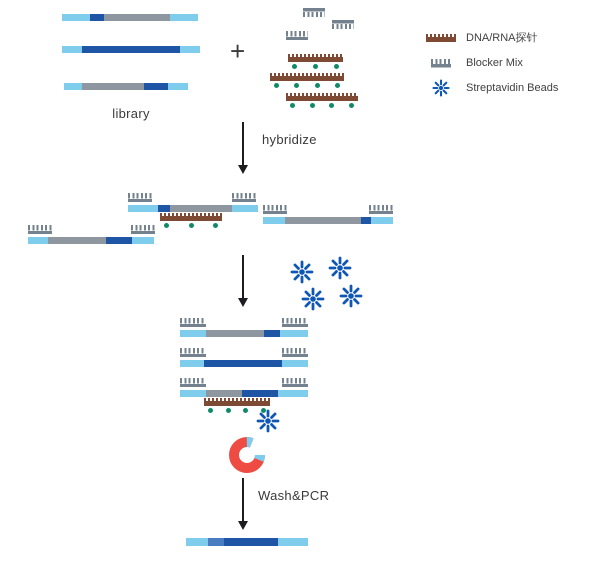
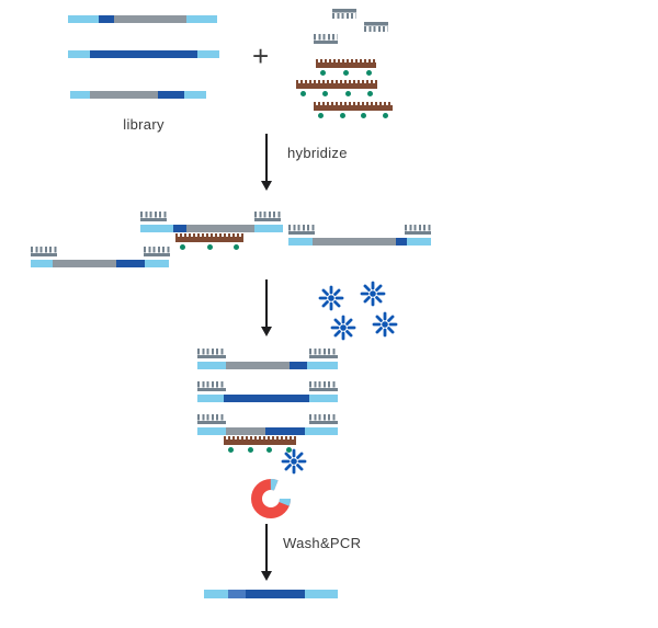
  library
  +
- DNA/RNA探针
- Blocker Mix
- Streptavidin Beads
  hybridize
  Wash&PCR
